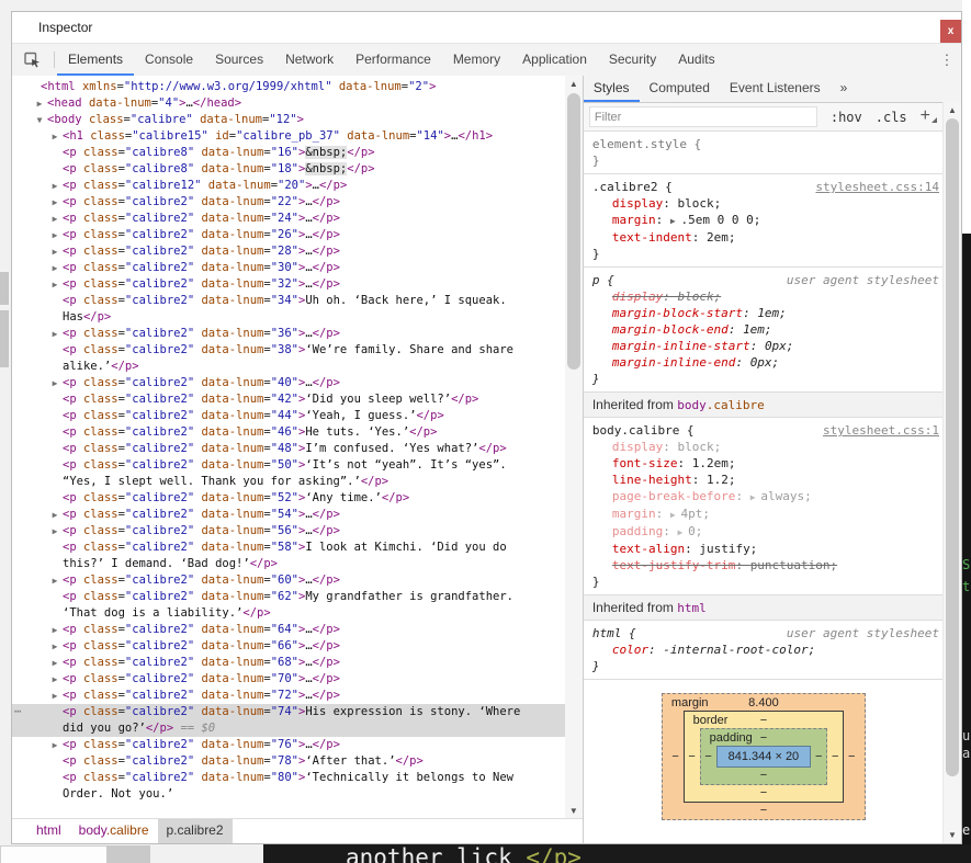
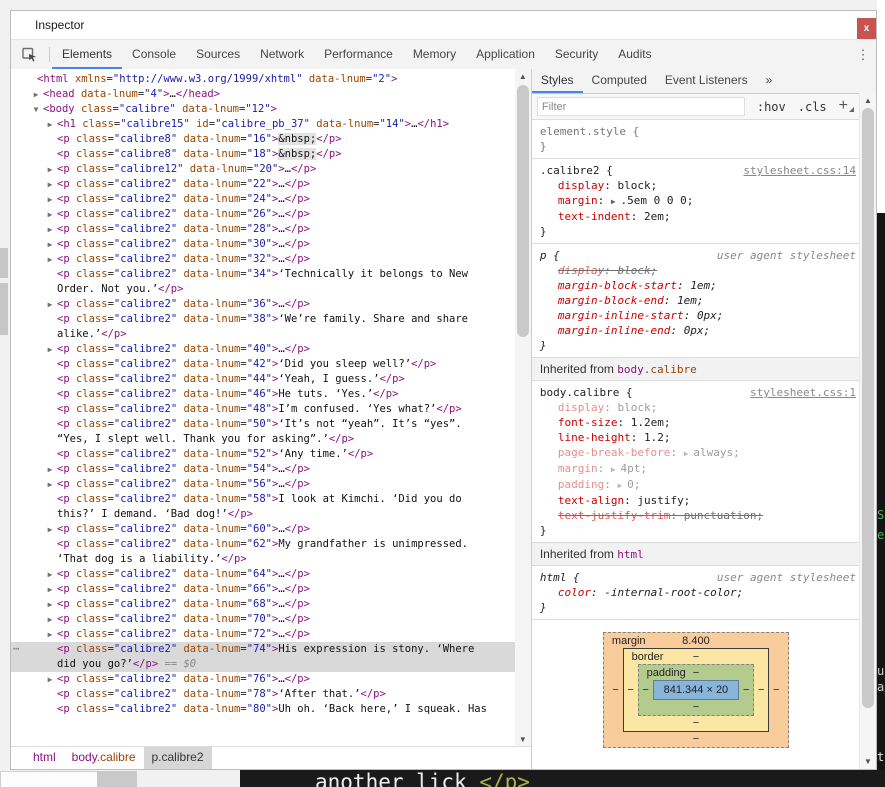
  another lick </p>
  S
- t
+ e
  u
  a
- e
+ t
  Inspector
  x
  Elements
  Console
  Sources
  Network
  Performance
  Memory
  Application
  Security
  Audits
  ⋮
  <html xmlns="http://www.w3.org/1999/xhtml" data-lnum="2">
  ▶
  <head data-lnum="4">…</head>
  ▼
  <body class="calibre" data-lnum="12">
  ▶
  <h1 class="calibre15" id="calibre_pb_37" data-lnum="14">…</h1>
  <p class="calibre8" data-lnum="16">&nbsp;</p>
  <p class="calibre8" data-lnum="18">&nbsp;</p>
  ▶
  <p class="calibre12" data-lnum="20">…</p>
  ▶
  <p class="calibre2" data-lnum="22">…</p>
  ▶
  <p class="calibre2" data-lnum="24">…</p>
  ▶
  <p class="calibre2" data-lnum="26">…</p>
  ▶
  <p class="calibre2" data-lnum="28">…</p>
  ▶
  <p class="calibre2" data-lnum="30">…</p>
  ▶
  <p class="calibre2" data-lnum="32">…</p>
- <p class="calibre2" data-lnum="34">Uh oh. ‘Back here,’ I squeak. Has</p>
+ <p class="calibre2" data-lnum="34">‘Technically it belongs to New Order. Not you.’</p>
  ▶
  <p class="calibre2" data-lnum="36">…</p>
  <p class="calibre2" data-lnum="38">‘We’re family. Share and share alike.’</p>
  ▶
  <p class="calibre2" data-lnum="40">…</p>
  <p class="calibre2" data-lnum="42">‘Did you sleep well?’</p>
  <p class="calibre2" data-lnum="44">‘Yeah, I guess.’</p>
  <p class="calibre2" data-lnum="46">He tuts. ‘Yes.’</p>
  <p class="calibre2" data-lnum="48">I’m confused. ‘Yes what?’</p>
  <p class="calibre2" data-lnum="50">‘It’s not “yeah”. It’s “yes”. “Yes, I slept well. Thank you for asking”.’</p>
  <p class="calibre2" data-lnum="52">‘Any time.’</p>
  ▶
  <p class="calibre2" data-lnum="54">…</p>
  ▶
  <p class="calibre2" data-lnum="56">…</p>
  <p class="calibre2" data-lnum="58">I look at Kimchi. ‘Did you do this?’ I demand. ‘Bad dog!’</p>
  ▶
  <p class="calibre2" data-lnum="60">…</p>
- <p class="calibre2" data-lnum="62">My grandfather is grandfather. ‘That dog is a liability.’</p>
+ <p class="calibre2" data-lnum="62">My grandfather is unimpressed. ‘That dog is a liability.’</p>
  ▶
  <p class="calibre2" data-lnum="64">…</p>
  ▶
  <p class="calibre2" data-lnum="66">…</p>
  ▶
  <p class="calibre2" data-lnum="68">…</p>
  ▶
  <p class="calibre2" data-lnum="70">…</p>
  ▶
  <p class="calibre2" data-lnum="72">…</p>
  ⋯
  <p class="calibre2" data-lnum="74">His expression is stony. ‘Where did you go?’</p> == $0
  ▶
  <p class="calibre2" data-lnum="76">…</p>
  <p class="calibre2" data-lnum="78">‘After that.’</p>
- <p class="calibre2" data-lnum="80">‘Technically it belongs to New Order. Not you.’
+ <p class="calibre2" data-lnum="80">Uh oh. ‘Back here,’ I squeak. Has
  ▲
  ▼
  html
  body.calibre
  p.calibre2
  Styles
  Computed
  Event Listeners
  »
  Filter
  :hov
  .cls
  +
  element.style {
  }
  .calibre2 {
  stylesheet.css:14
  display: block;
  margin: ▶ .5em 0 0 0;
  text-indent: 2em;
  }
  p {
  user agent stylesheet
  display: block;
  margin-block-start: 1em;
  margin-block-end: 1em;
  margin-inline-start: 0px;
  margin-inline-end: 0px;
  }
  Inherited from body.calibre
  body.calibre {
  stylesheet.css:1
  display: block;
  font-size: 1.2em;
  line-height: 1.2;
  page-break-before: ▶ always;
  margin: ▶ 4pt;
  padding: ▶ 0;
  text-align: justify;
  text-justify-trim: punctuation;
  }
  Inherited from html
  html {
  user agent stylesheet
  color: -internal-root-color;
  }
  margin
  8.400
  −
  border
  −
  −
  padding
  −
  −
  841.344 × 20
  −
  −
  −
  −
  −
  −
  ▲
  ▼
